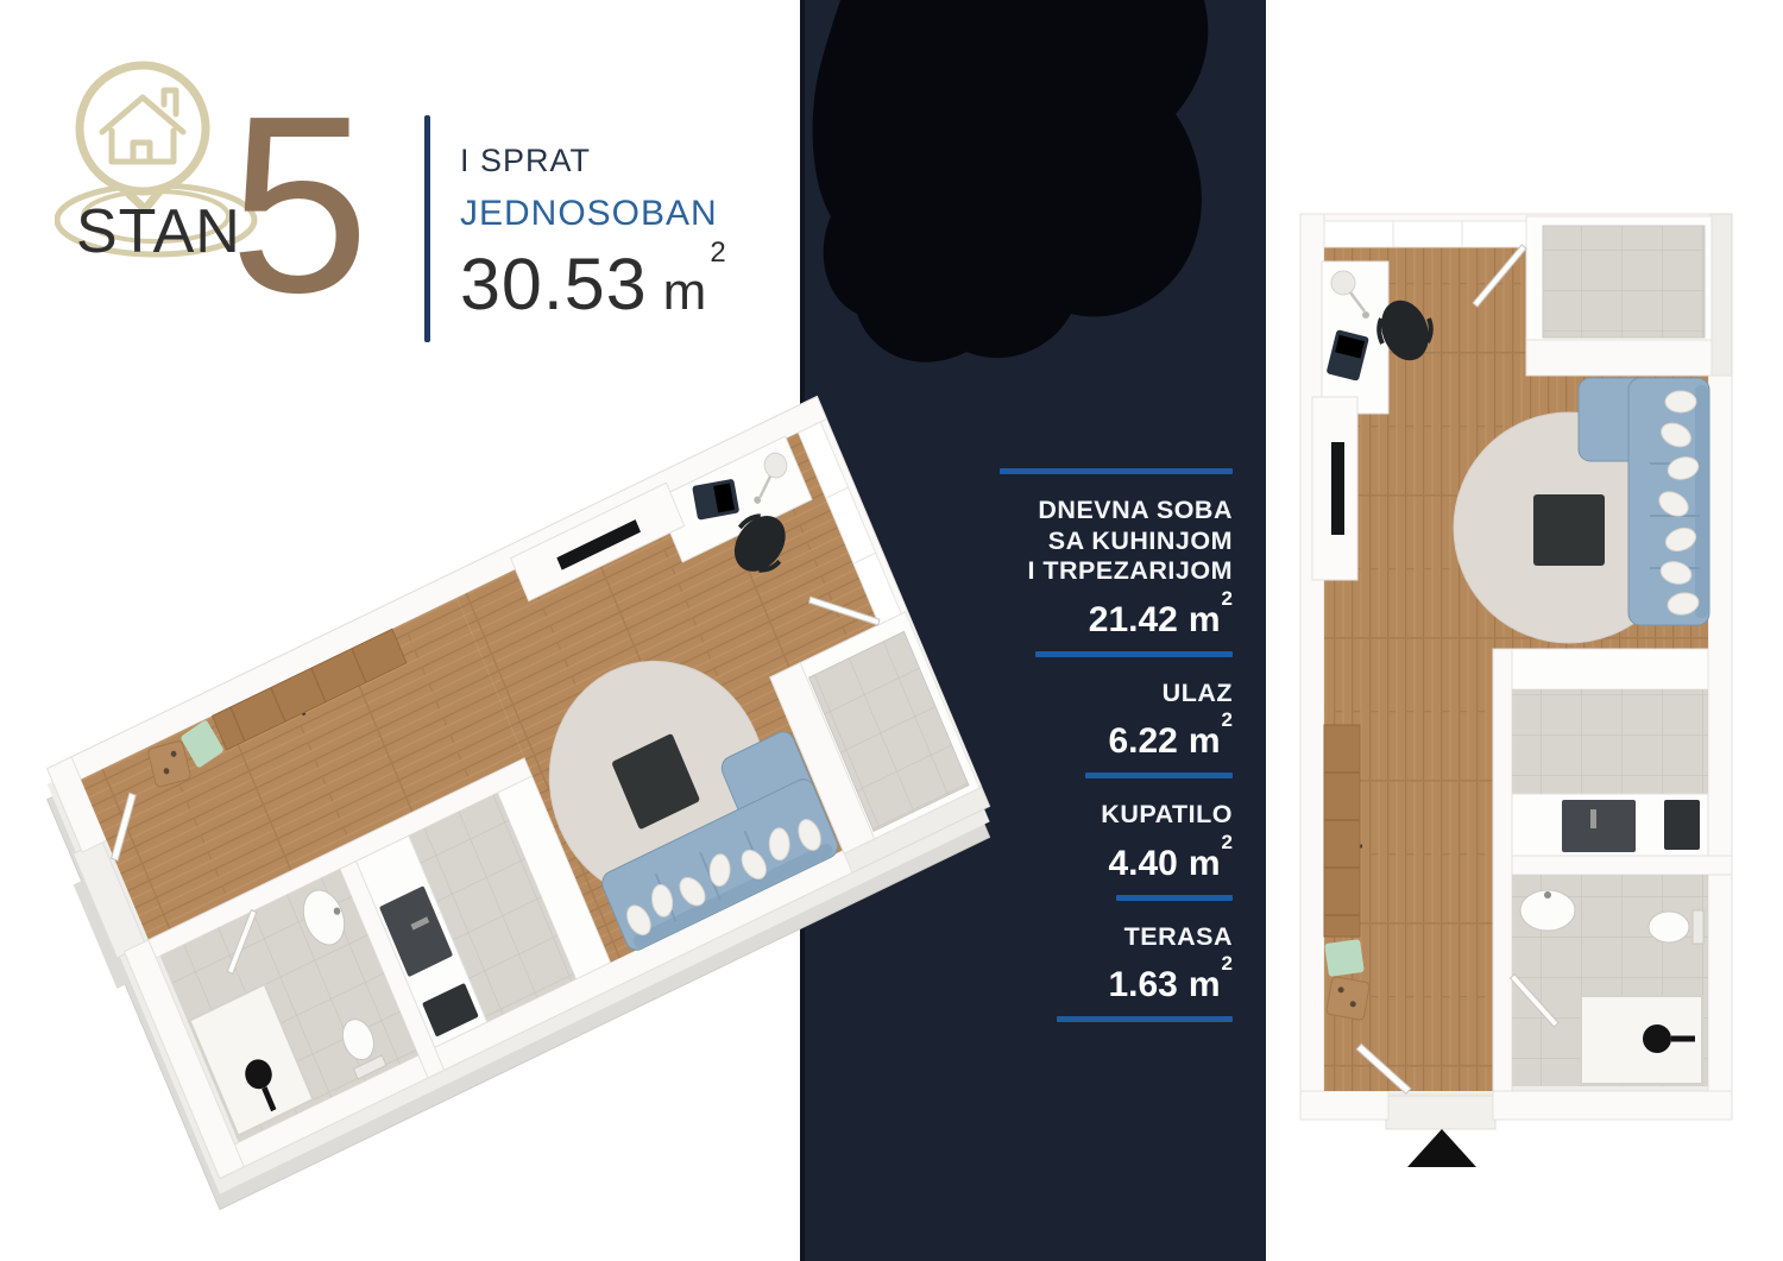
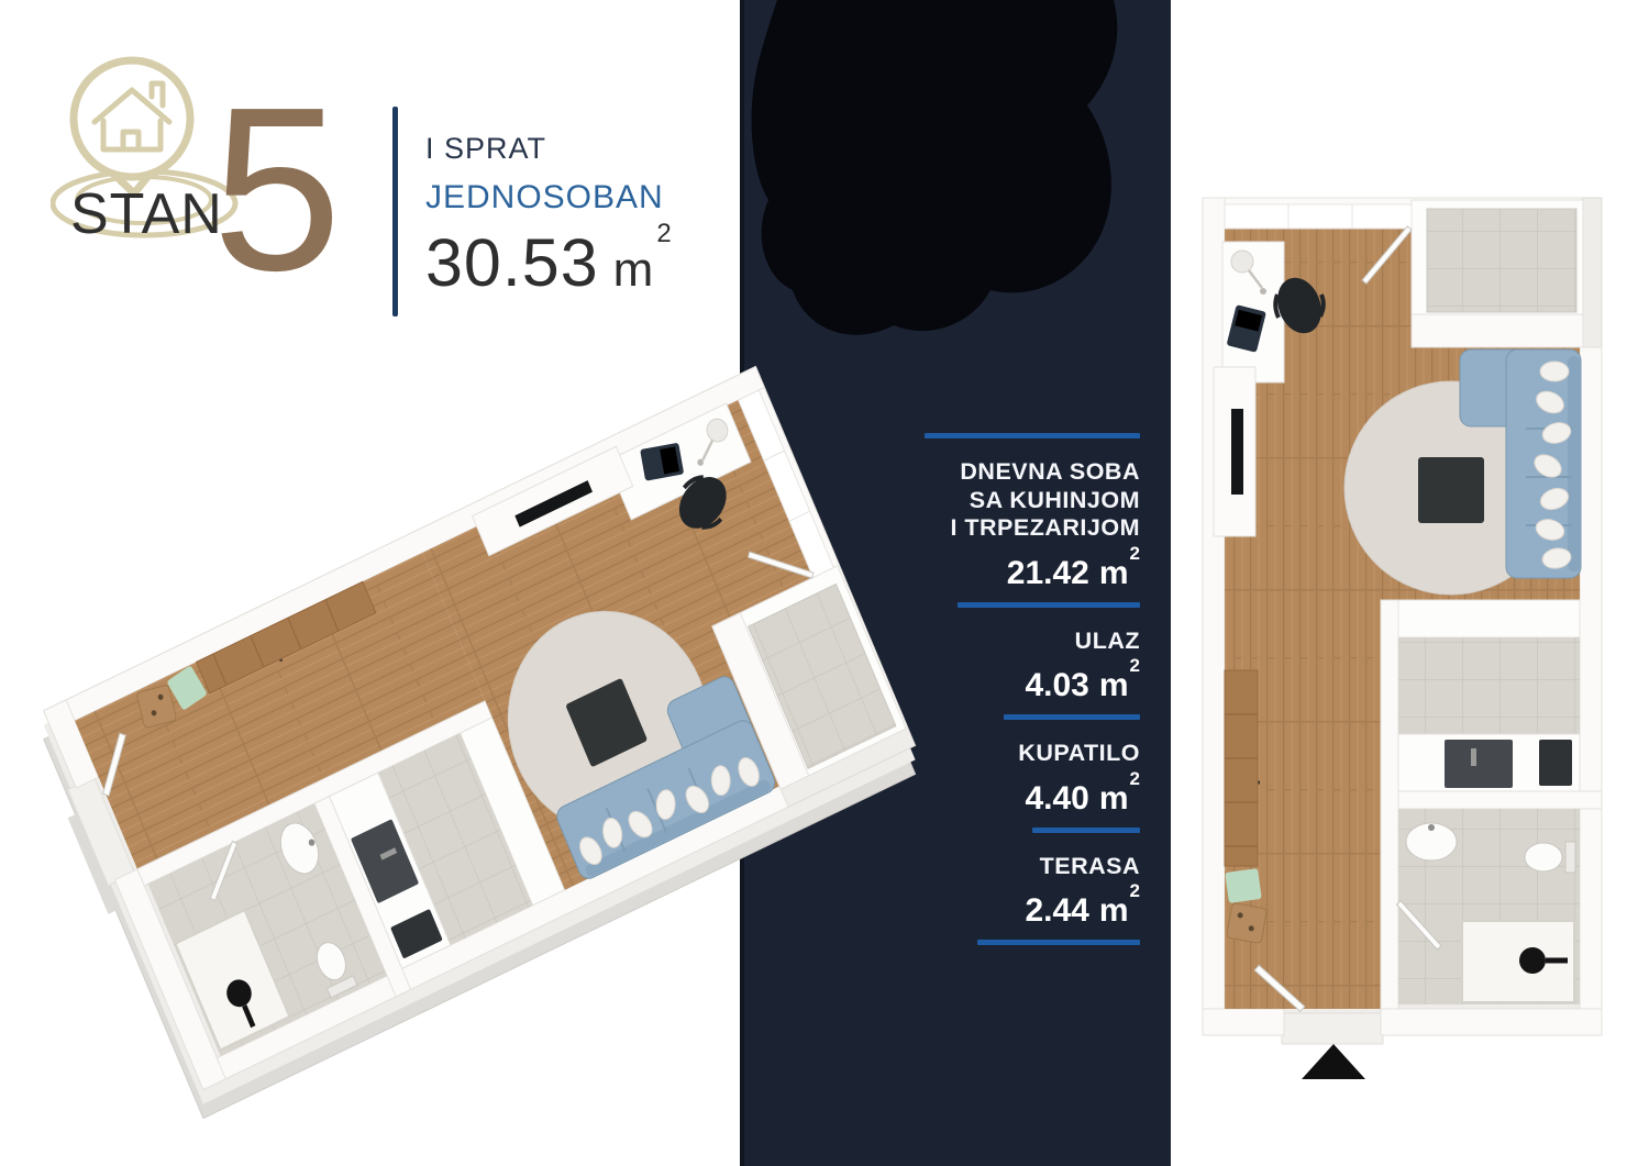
  STAN
  5
  I SPRAT
  JEDNOSOBAN
  30.53
  m2
  DNEVNA SOBA
  SA KUHINJOM
  I TRPEZARIJOM
  21.42 m2
  ULAZ
- 6.22 m2
+ 4.03 m2
  KUPATILO
  4.40 m2
  TERASA
- 1.63 m2
+ 2.44 m2
